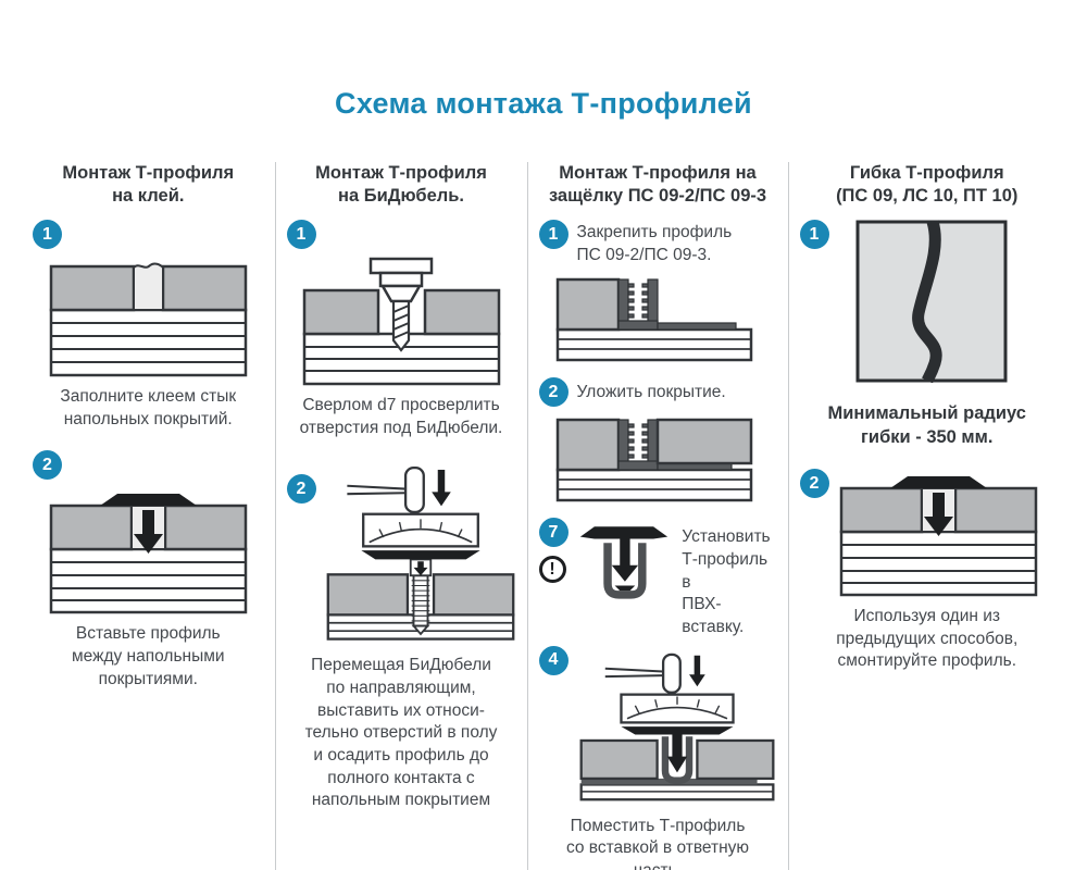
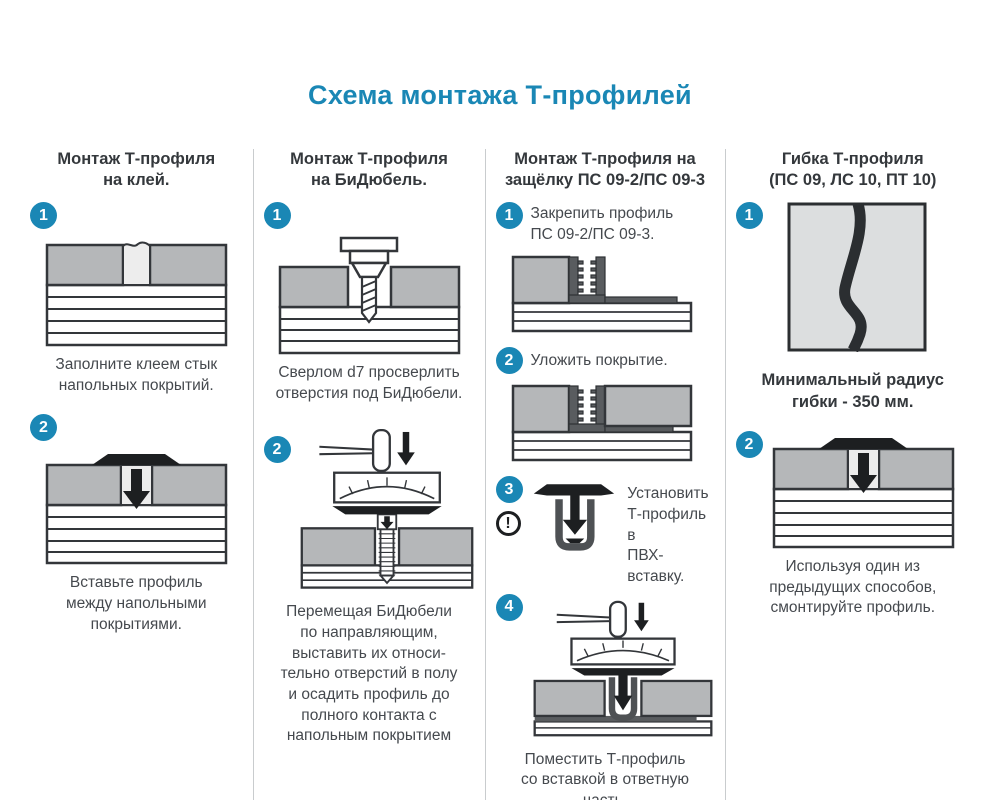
  Схема монтажа Т-профилей
  Монтаж Т-профиля
  на клей.
  1
  Заполните клеем стык
  напольных покрытий.
  2
  Вставьте профиль
  между напольными
  покрытиями.
  Монтаж Т-профиля
  на БиДюбель.
  1
  Сверлом d7 просверлить
  отверстия под БиДюбели.
  2
  Перемещая БиДюбели
  по направляющим,
  выставить их относи-
  тельно отверстий в полу
  и осадить профиль до
  полного контакта с
  напольным покрытием
  Монтаж Т-профиля на
  защёлку ПС 09-2/ПС 09-3
  1
  Закрепить профиль
  ПС 09-2/ПС 09-3.
  2
  Уложить покрытие.
- 7
+ 3
  !
  Установить
  Т-профиль в
  ПВХ-вставку.
  4
  Поместить Т-профиль
  со вставкой в ответную
  Гибка Т-профиля
  (ПС 09, ЛС 10, ПТ 10)
  1
  Минимальный радиус
  гибки - 350 мм.
  2
  Используя один из
  предыдущих способов,
  смонтируйте профиль.
